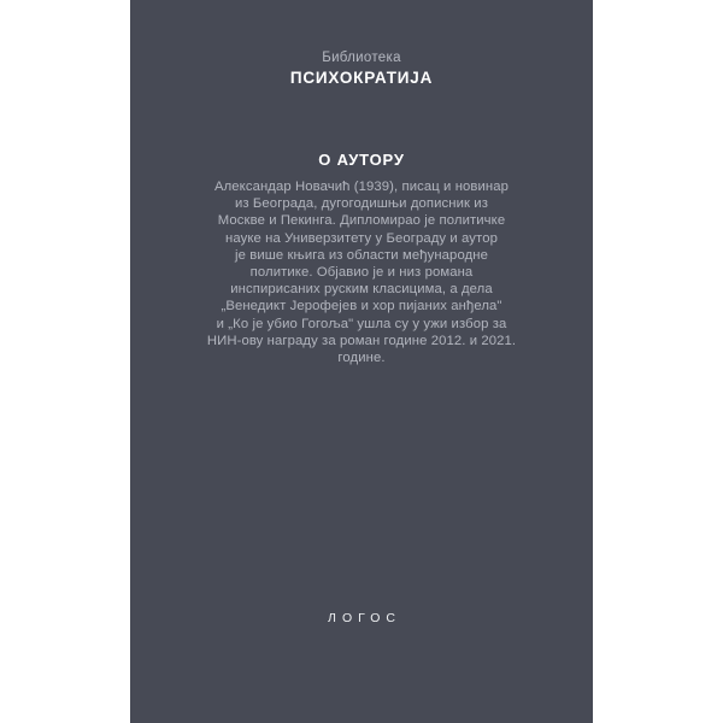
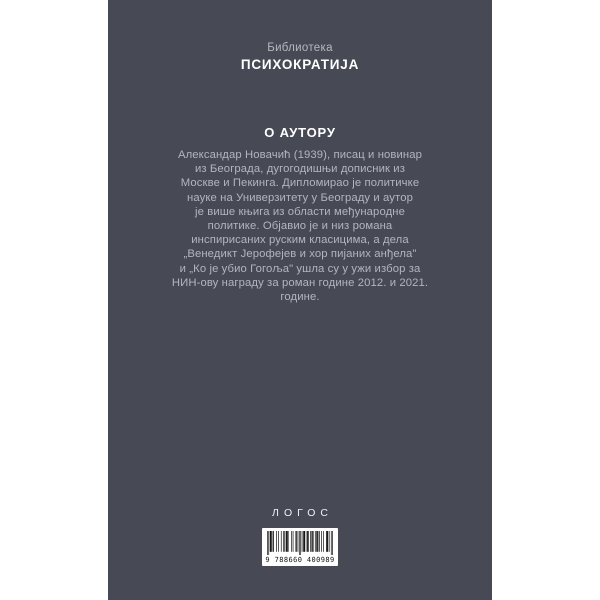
  Библиотека
  ПСИХОКРАТИЈА
  О АУТОРУ
  Александар Новачић (1939), писац и новинар
  из Београда, дугогодишњи дописник из
  Москве и Пекинга. Дипломирао је политичке
  науке на Универзитету у Београду и аутор
  је више књига из области међународне
  политике. Објавио је и низ романа
  инспирисаних руским класицима, а дела
  „Венедикт Јерофејев и хор пијаних анђела"
  и „Ко је убио Гогоља" ушла су у ужи избор за
  НИН-ову награду за роман године 2012. и 2021.
  године.
  ЛОГОС
+ 9 788660 400989
